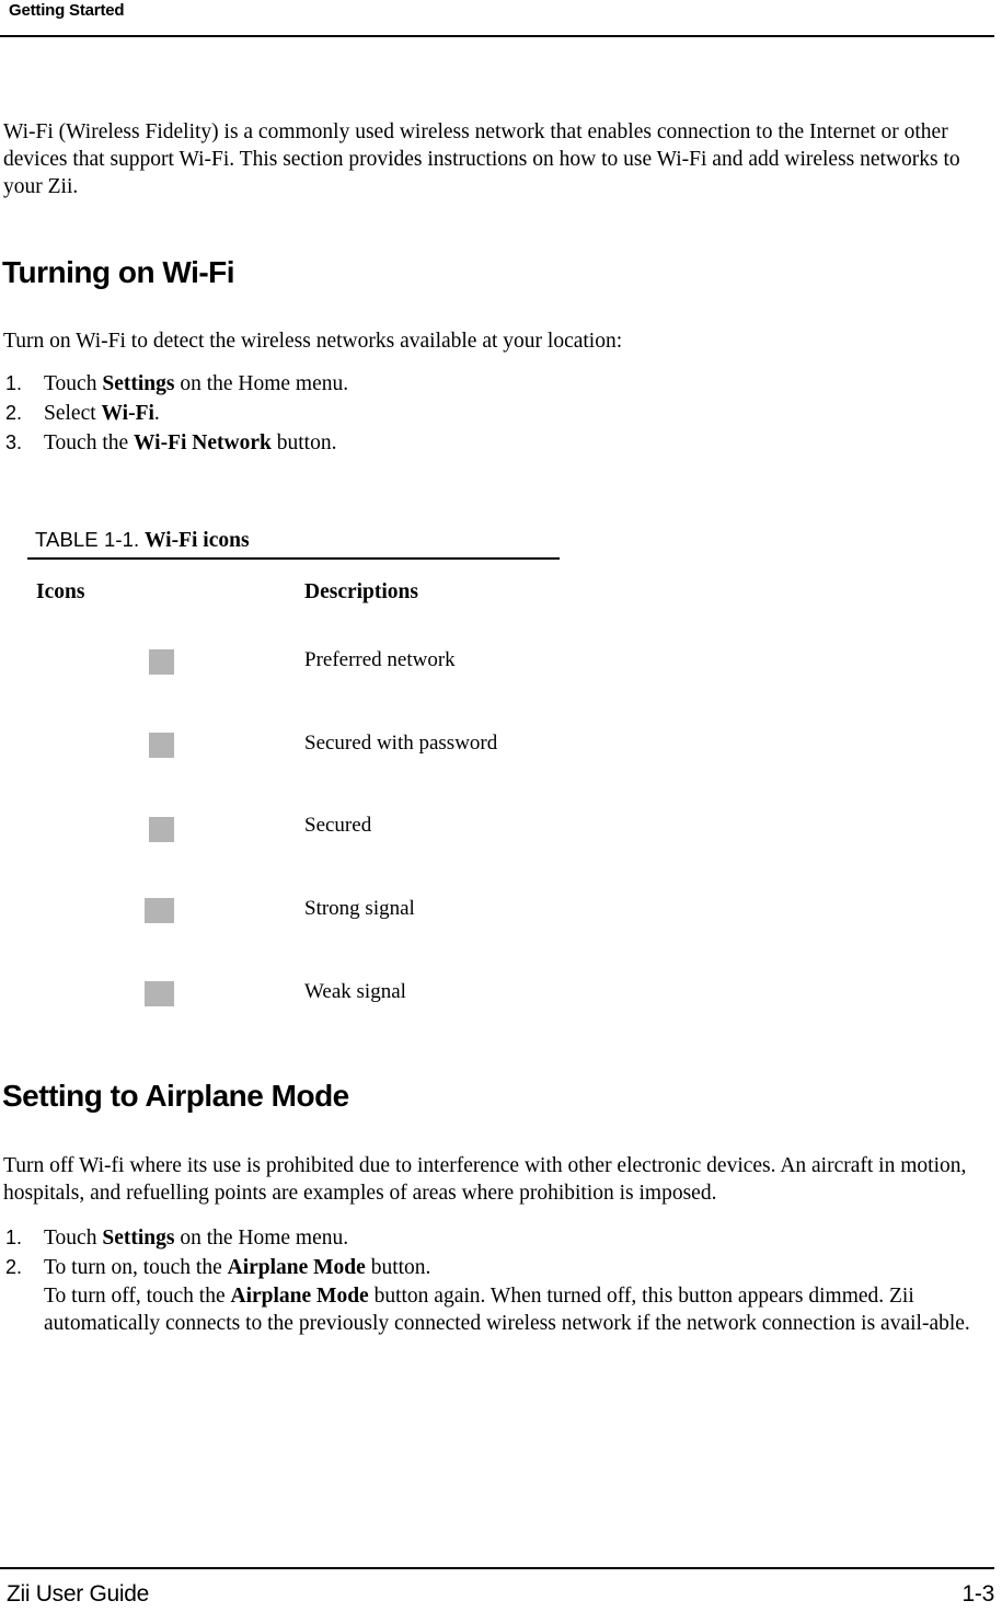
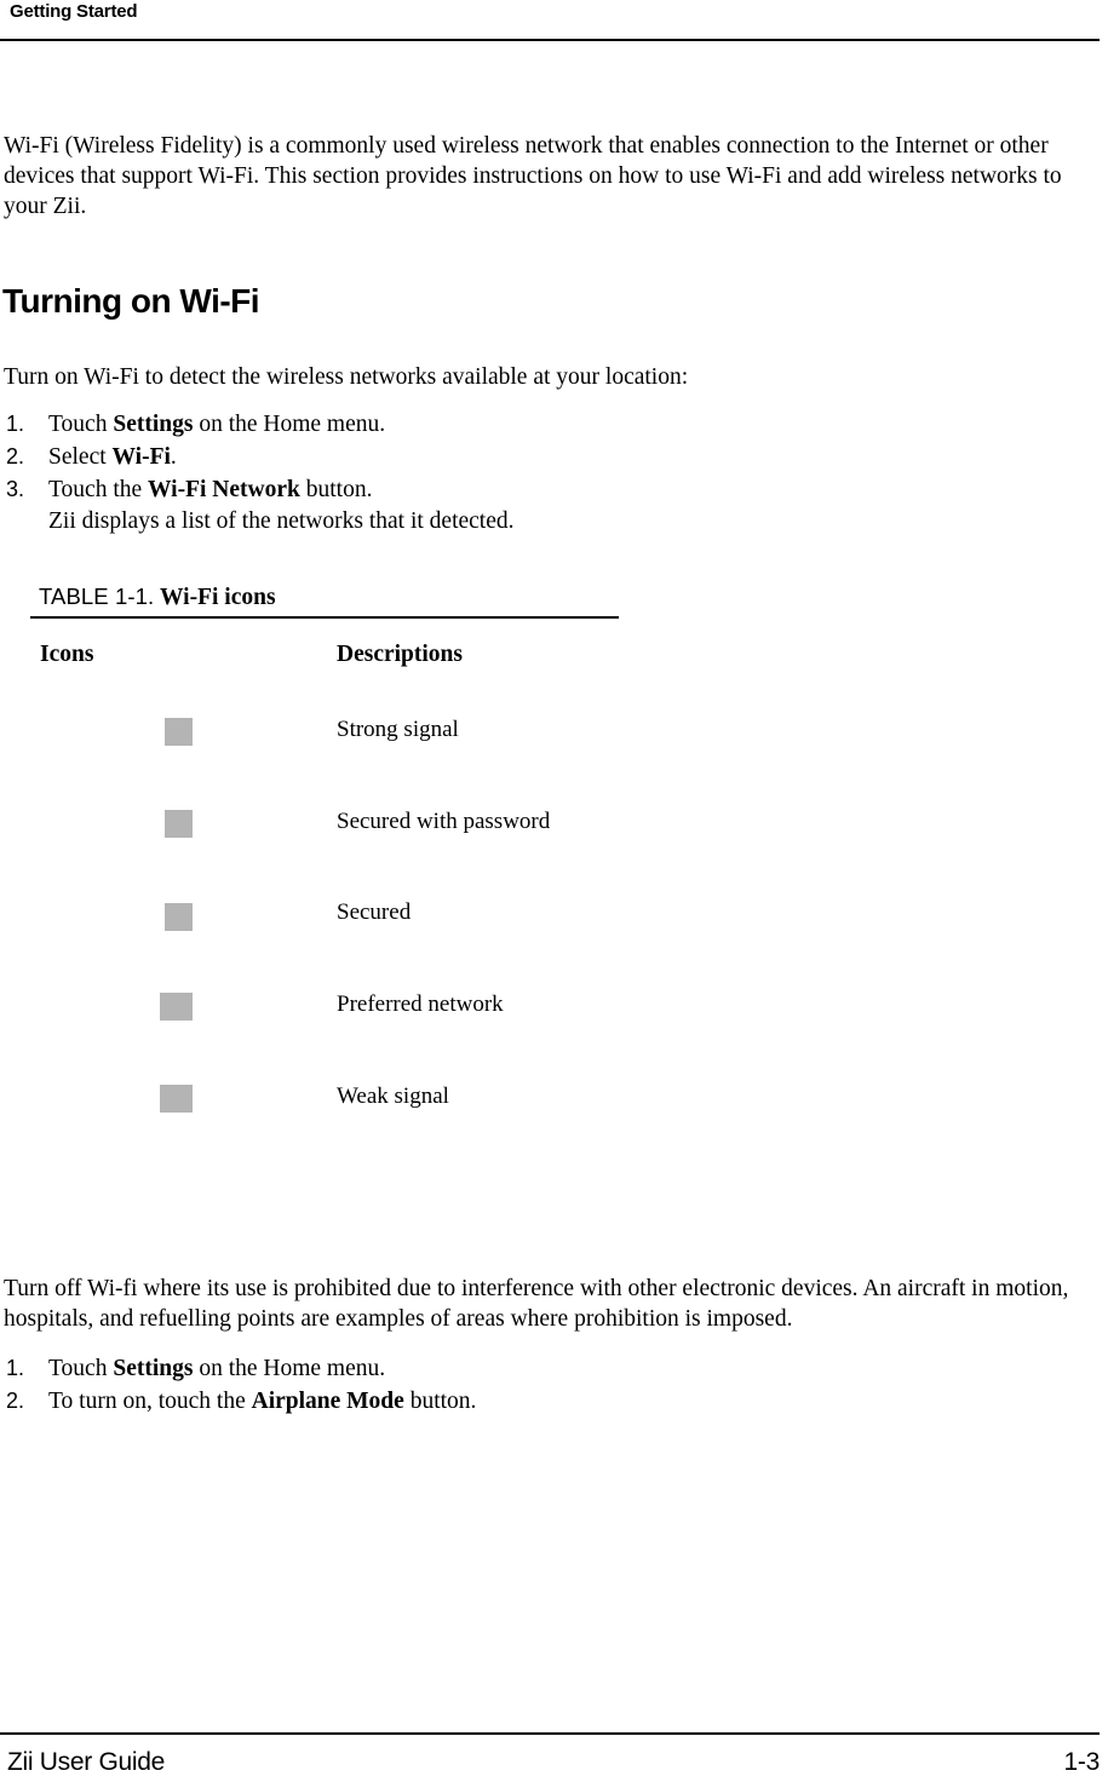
  Getting Started
  Wi-Fi (Wireless Fidelity) is a commonly used wireless network that enables connection to the Internet or other devices that support Wi-Fi. This section provides instructions on how to use Wi-Fi and add wireless networks to your Zii.
  Turning on Wi-Fi
  Turn on Wi-Fi to detect the wireless networks available at your location:
  1.
  Touch Settings on the Home menu.
  2.
  Select Wi-Fi.
  3.
  Touch the Wi-Fi Network button.
+ Zii displays a list of the networks that it detected.
  TABLE 1-1. Wi-Fi icons
  Icons
  Descriptions
- Preferred network
+ Strong signal
  Secured with password
  Secured
- Strong signal
+ Preferred network
  Weak signal
- Setting to Airplane Mode
  Turn off Wi-fi where its use is prohibited due to interference with other electronic devices. An aircraft in motion, hospitals, and refuelling points are examples of areas where prohibition is imposed.
  1.
  Touch Settings on the Home menu.
  2.
  To turn on, touch the Airplane Mode button.
- To turn off, touch the Airplane Mode button again. When turned off, this button appears dimmed. Zii automatically connects to the previously connected wireless network if the network connection is avail-able.
  Zii User Guide
  1-3
